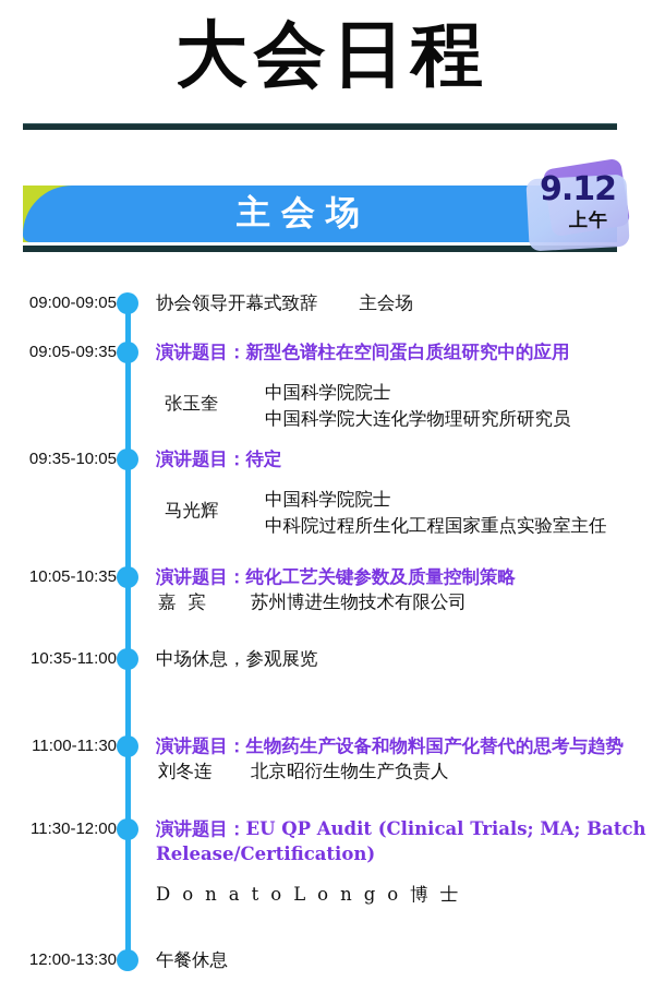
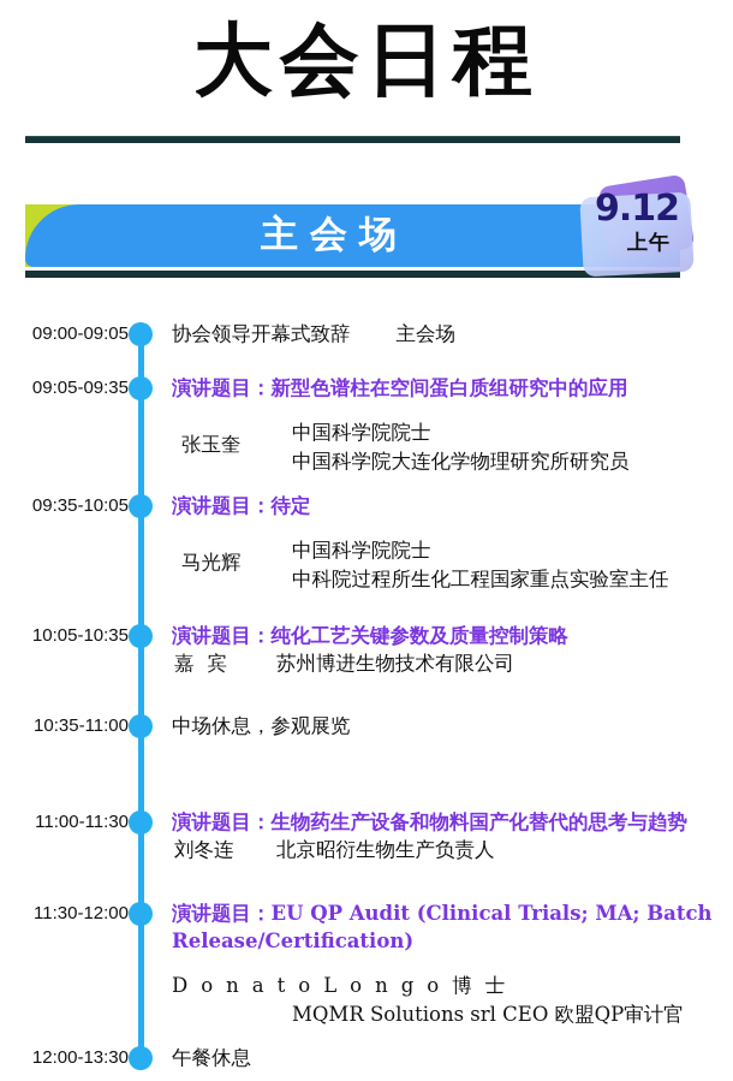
  大会日程
  主会场
  9.12
  上午
  09:00-09:05
  协会领导开幕式致辞 主会场
  09:05-09:35
  演讲题目：新型色谱柱在空间蛋白质组研究中的应用
  张玉奎
  中国科学院院士
  中国科学院大连化学物理研究所研究员
  09:35-10:05
  演讲题目：待定
  马光辉
  中国科学院院士
  中科院过程所生化工程国家重点实验室主任
  10:05-10:35
  演讲题目：纯化工艺关键参数及质量控制策略
  嘉宾
  苏州博进生物技术有限公司
  10:35-11:00
  中场休息，参观展览
  11:00-11:30
  演讲题目：生物药生产设备和物料国产化替代的思考与趋势
  刘冬连
  北京昭衍生物生产负责人
  11:30-12:00
  演讲题目：EU QP Audit (Clinical Trials; MA; Batch Release/Certification)
  DonatoLongo博士
+ MQMR Solutions srl CEO 欧盟QP审计官
  12:00-13:30
  午餐休息
